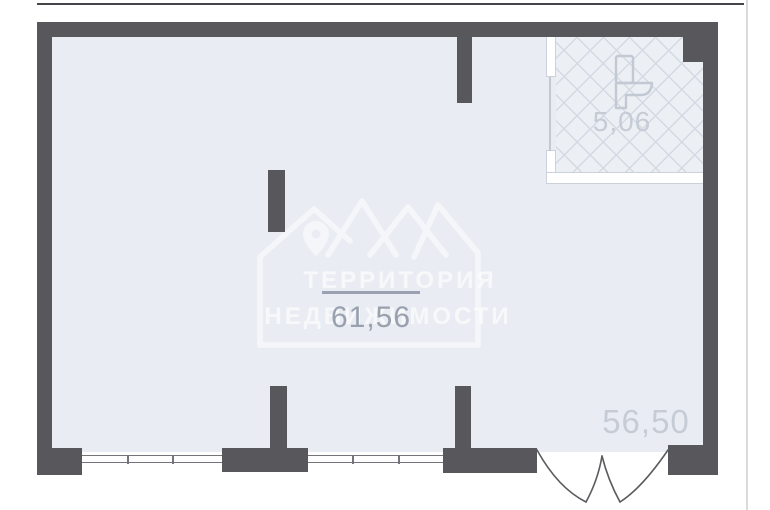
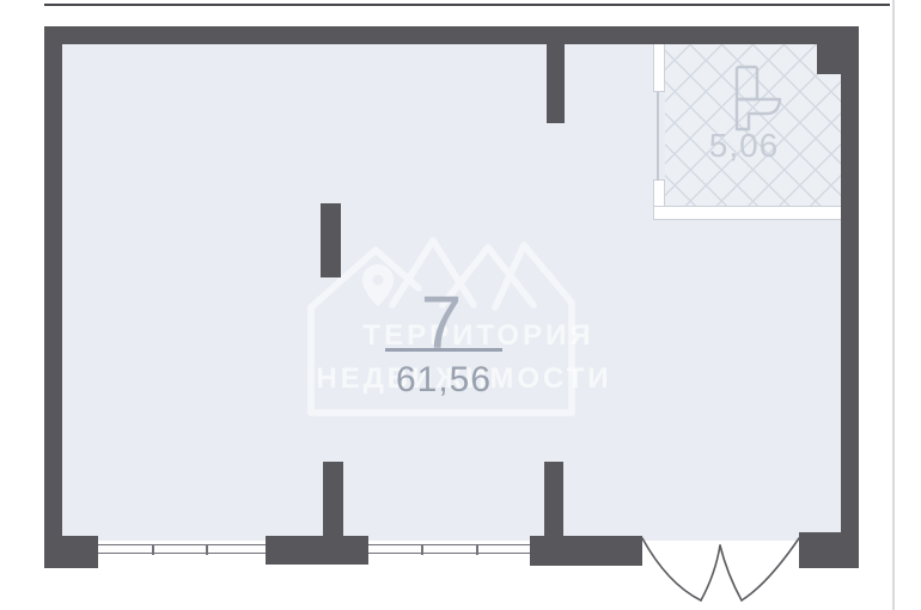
  ТЕРРИТОРИЯ
  НЕДВИЖИМОСТИ
+ 7
  61,56
  5,06
- 56,50
